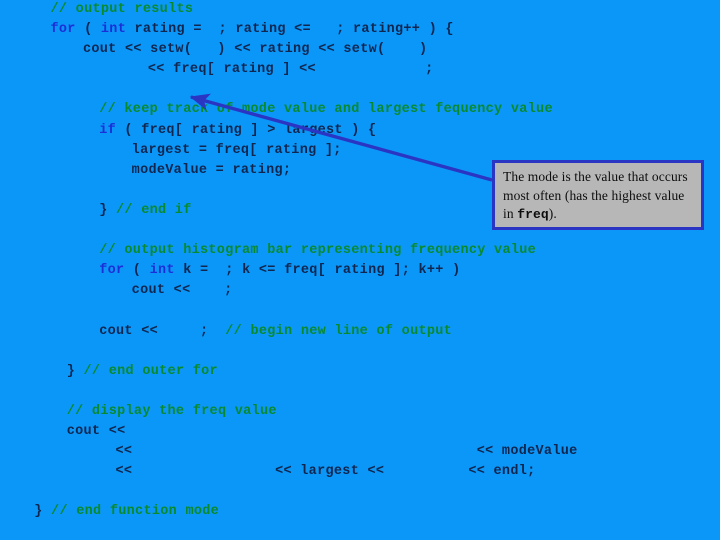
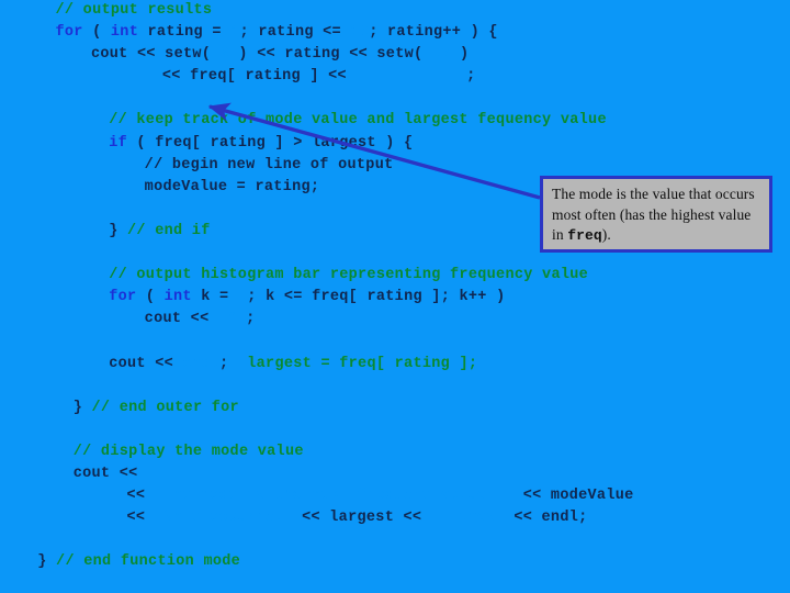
  // output results
  for ( int rating = ; rating <= ; rating++ ) {
  cout << setw( ) << rating << setw( )
  << freq[ rating ] << ;
  // keep track of mode value and largest fequency value
  if ( freq[ rating ] > laest ) {
- largest = freq[ rating ];
+ // begin new line of output
  modeValue = rating;
  } // end if
  // output histogram bar representing frequency value
  for ( int k = ; k <= freq[ rating ]; k++ )
  cout << ;
- cout << ; // begin new line of output
+ cout << ; largest = freq[ rating ];
  } // end outer for
- // display the freq value
+ // display the mode value
  cout <<
  << "\nIt occurred "<< largest << << endl;
  } // end function mode
  The mode is the value that occurs most often (has the highest value in freq).
